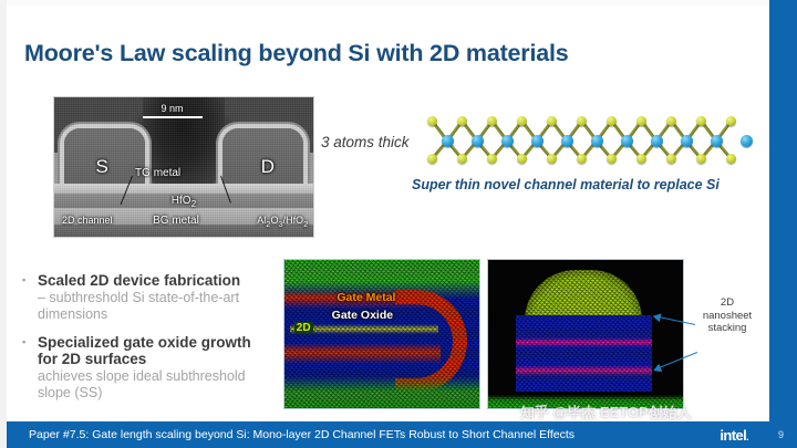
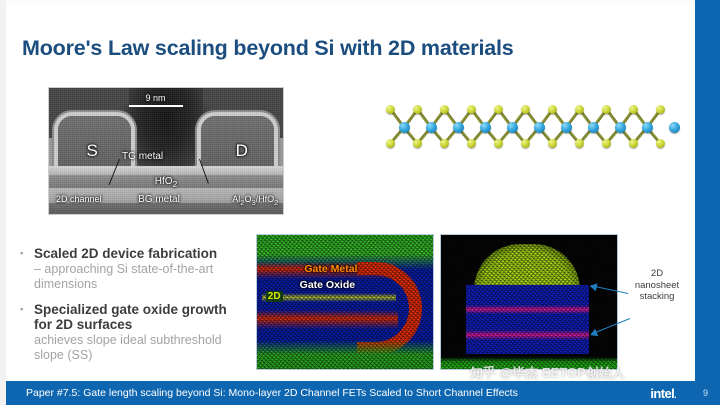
  Moore's Law scaling beyond Si with 2D materials
  9 nm
  S
  D
  TG metal
  HfO2
  BG metal
  2D channel
  Al2O3/HfO2
- 3 atoms thick
- Super thin novel channel material to replace Si
  ▪
  Scaled 2D device fabrication
- – subthreshold Si state-of-the-art dimensions
+ – approaching Si state-of-the-art dimensions
  ▪
  Specialized gate oxide growth for 2D surfaces
  achieves slope ideal subthreshold slope (SS)
  Gate Metal
  Gate Oxide
  2D
  2D nanosheet stacking
  知乎 @毕杰 EETOP创始人
- Paper #7.5: Gate length scaling beyond Si: Mono-layer 2D Channel FETs Robust to Short Channel Effects
+ Paper #7.5: Gate length scaling beyond Si: Mono-layer 2D Channel FETs Scaled to Short Channel Effects
  intel.
  9
